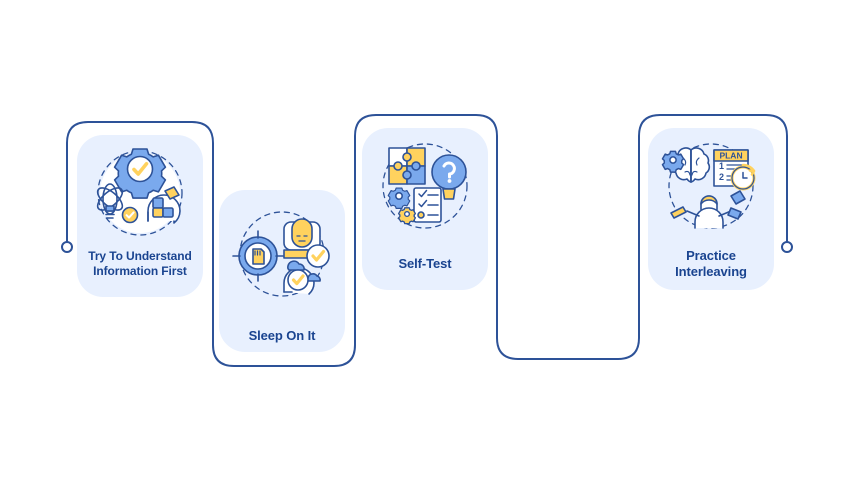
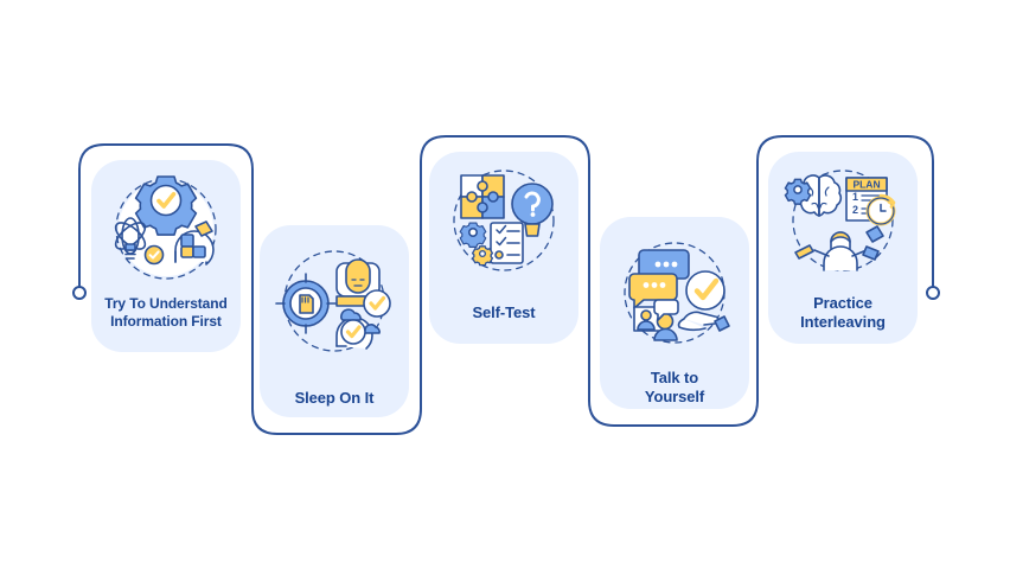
  Try To Understand
  Information First
  Sleep On It
  Self-Test
+ Talk to
+ Yourself
  PLAN
  1
  2
  Practice
  Interleaving
